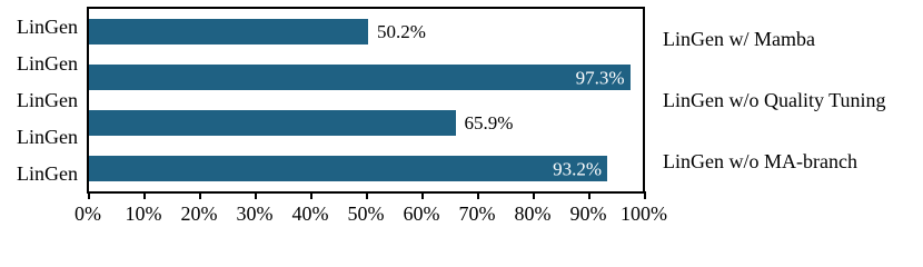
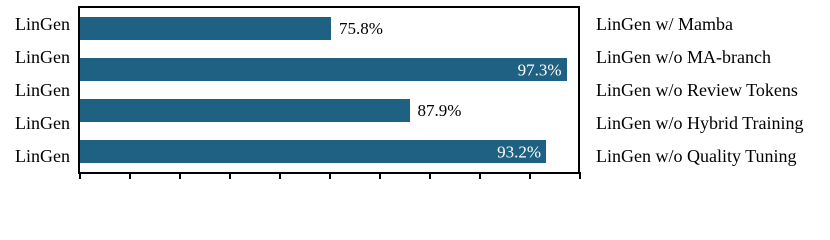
  LinGen
  LinGen
  LinGen
  LinGen
  LinGen
- 50.2%
+ 75.8%
  97.3%
- 65.9%
+ 87.9%
  93.2%
- 0%
- 10%
- 20%
- 30%
- 40%
- 50%
- 60%
- 70%
- 80%
- 90%
- 100%
  LinGen w/ Mamba
- LinGen w/o Quality Tuning
+ LinGen w/o MA-branch
+ LinGen w/o Review Tokens
+ LinGen w/o Hybrid Training
- LinGen w/o MA-branch
+ LinGen w/o Quality Tuning
